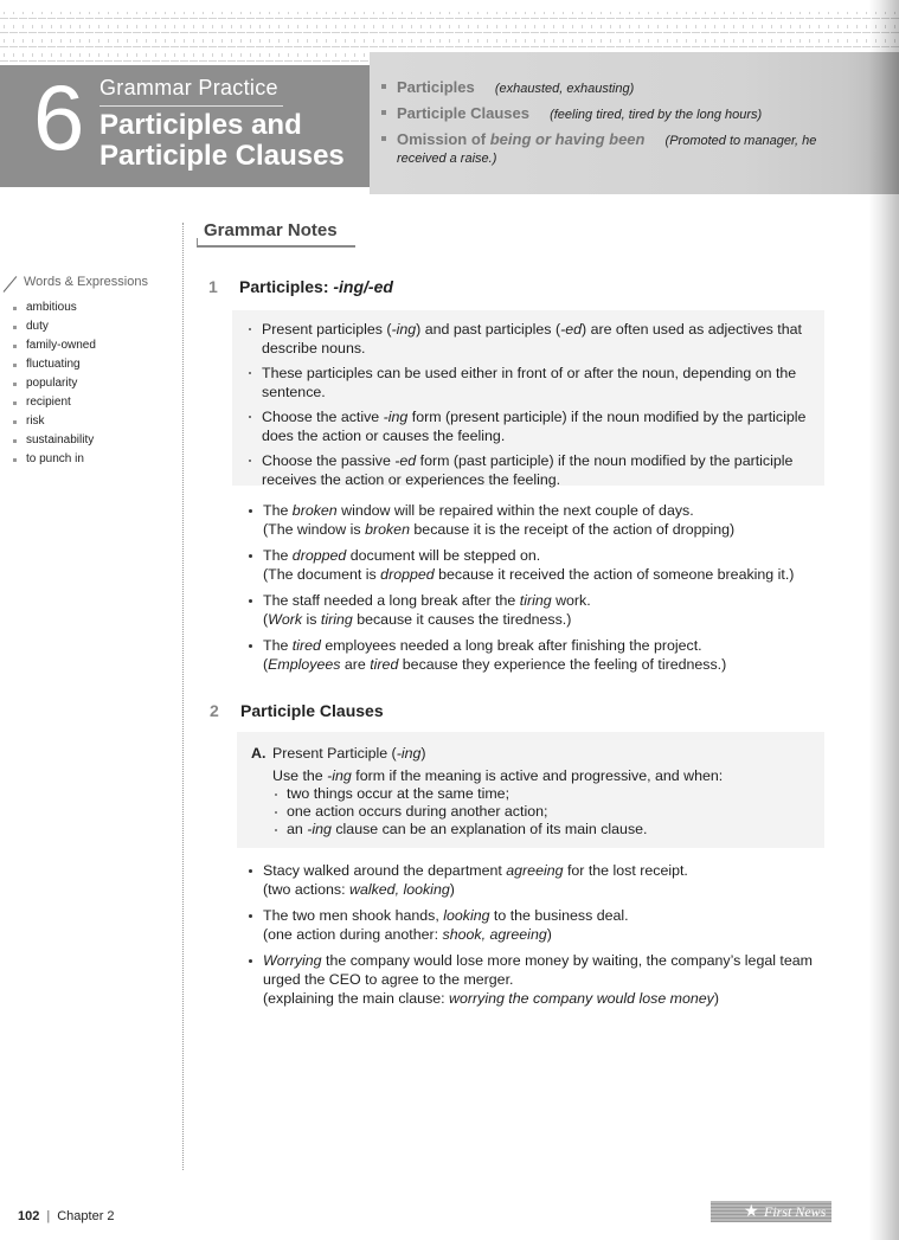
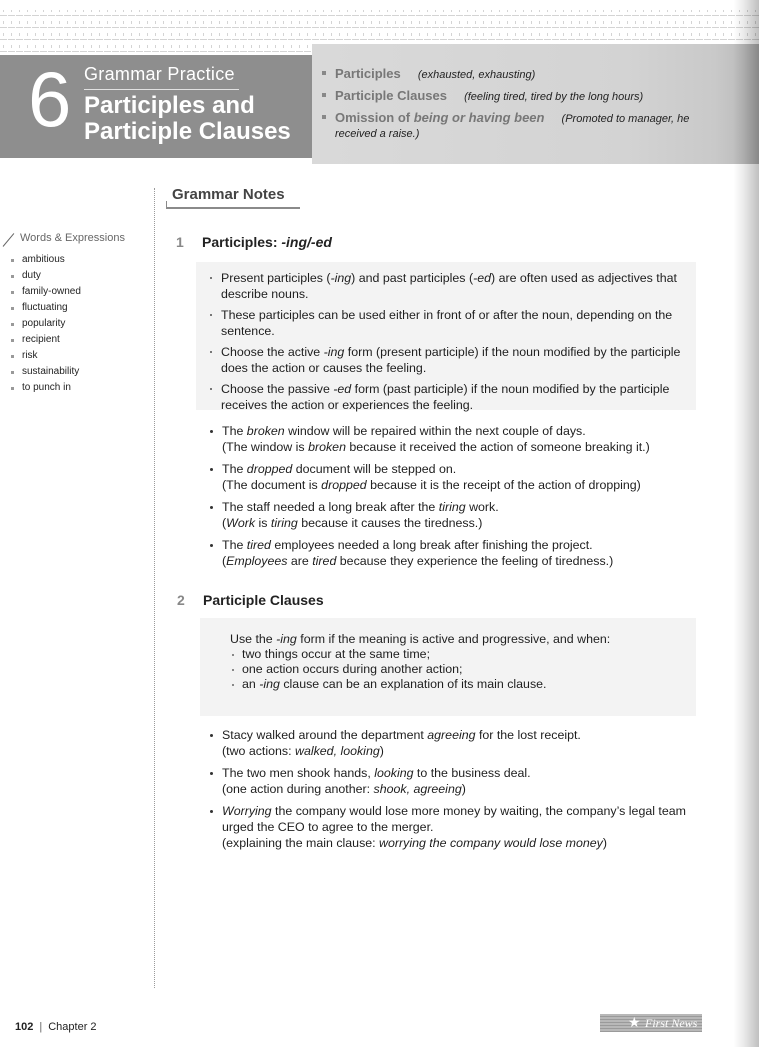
  6
  Grammar Practice
  Participles and
  Participle Clauses
  Participles (exhausted, exhausting)
  Participle Clauses (feeling tired, tired by the long hours)
  Omission of being or having been (Promoted to manager, he received a raise.)
  Words & Expressions
  ambitious
  duty
  family-owned
  fluctuating
  popularity
  recipient
  risk
  sustainability
  to punch in
  Grammar Notes
  1
  Participles: -ing/-ed
  Present participles (-ing) and past participles (-ed) are often used as adjectives that describe nouns.
  These participles can be used either in front of or after the noun, depending on the sentence.
  Choose the active -ing form (present participle) if the noun modified by the participle does the action or causes the feeling.
  Choose the passive -ed form (past participle) if the noun modified by the participle receives the action or experiences the feeling.
  The broken window will be repaired within the next couple of days.
- (The window is broken because it is the receipt of the action of dropping)
+ (The window is broken because it received the action of someone breaking it.)
  The dropped document will be stepped on.
- (The document is dropped because it received the action of someone breaking it.)
+ (The document is dropped because it is the receipt of the action of dropping)
  The staff needed a long break after the tiring work.
  (Work is tiring because it causes the tiredness.)
  The tired employees needed a long break after finishing the project.
  (Employees are tired because they experience the feeling of tiredness.)
  2
  Participle Clauses
- A.
- Present Participle (-ing)
  Use the -ing form if the meaning is active and progressive, and when:
  two things occur at the same time;
  one action occurs during another action;
  an -ing clause can be an explanation of its main clause.
  Stacy walked around the department agreeing for the lost receipt.
  (two actions: walked, looking)
  The two men shook hands, looking to the business deal.
  (one action during another: shook, agreeing)
  Worrying the company would lose more money by waiting, the company’s legal team urged the CEO to agree to the merger.
  (explaining the main clause: worrying the company would lose money)
  102 | Chapter 2
  ★
  First News
